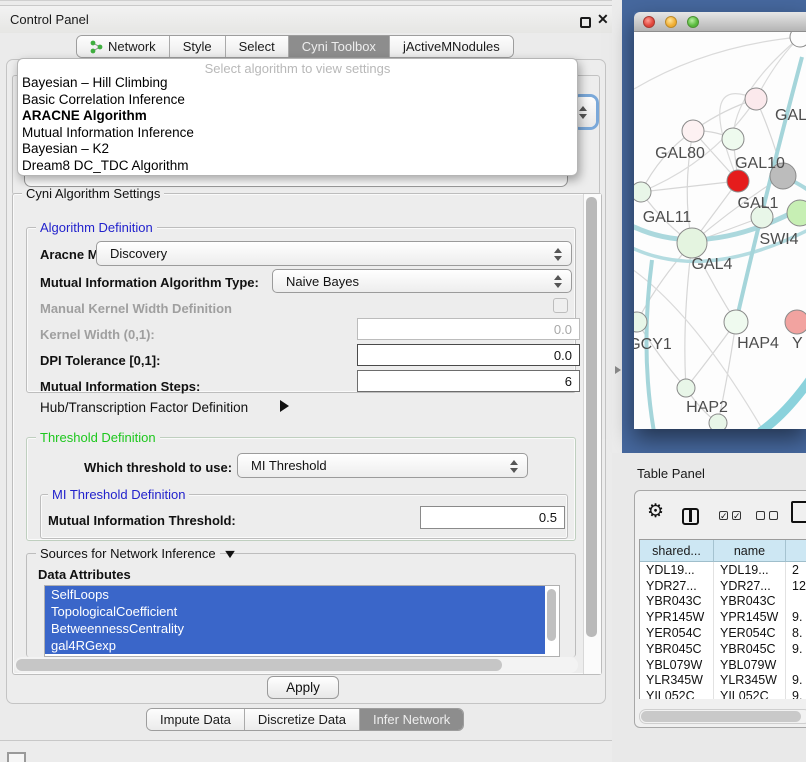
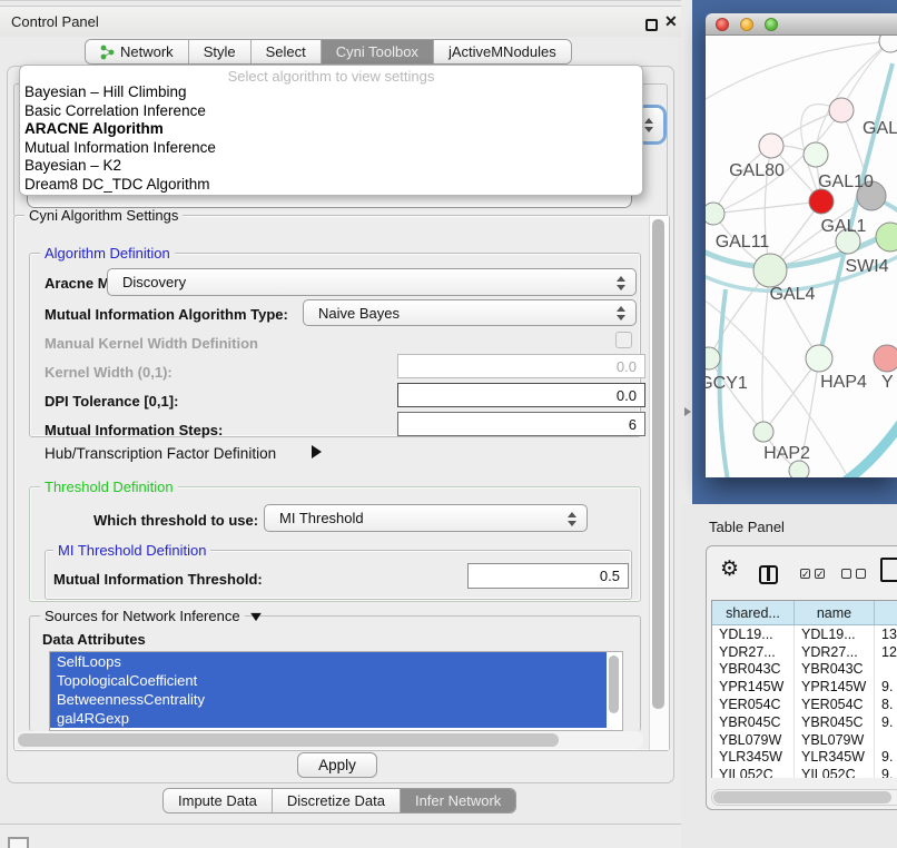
  Control Panel
  ✕
  Network
  Style
  Select
  Cyni Toolbox
  jActiveMNodules
  Select algorithm to view settings
  Bayesian – Hill Climbing
  Basic Correlation Inference
  ARACNE Algorithm
  Mutual Information Inference
  Bayesian – K2
  Dream8 DC_TDC Algorithm
  Cyni Algorithm Settings
  Algorithm Definition
  Discovery
  Mutual Information Algorithm Type:
  Naive Bayes
  Manual Kernel Width Definition
  Kernel Width (0,1):
  0.0
  DPI Tolerance [0,1]:
  0.0
  Mutual Information Steps:
  6
  Hub/Transcription Factor Definition
  Threshold Definition
  Which threshold to use:
  MI Threshold
  MI Threshold Definition
  Mutual Information Threshold:
  0.5
  Sources for Network Inference
  Data Attributes
  SelfLoops
  TopologicalCoefficient
  BetweennessCentrality
  gal4RGexp
  Apply
  Impute Data
  Discretize Data
  Infer Network
  GAL
  GAL80
  GAL10
  GAL1
  GAL11
  SWI4
  GAL4
  GCY1
  HAP4
  Y
  HAP2
  Table Panel
  ⚙
  ✓
  ✓
  shared...
  name
  YDL19...
  YDL19...
- 2
+ 13
  YDR27...
  YDR27...
  12
  YBR043C
  YBR043C
  YPR145W
  YPR145W
  9.
  YER054C
  YER054C
  8.
  YBR045C
  YBR045C
  9.
  YBL079W
  YBL079W
  YLR345W
  YLR345W
  9.
  YIL052C
  YIL052C
  9.
